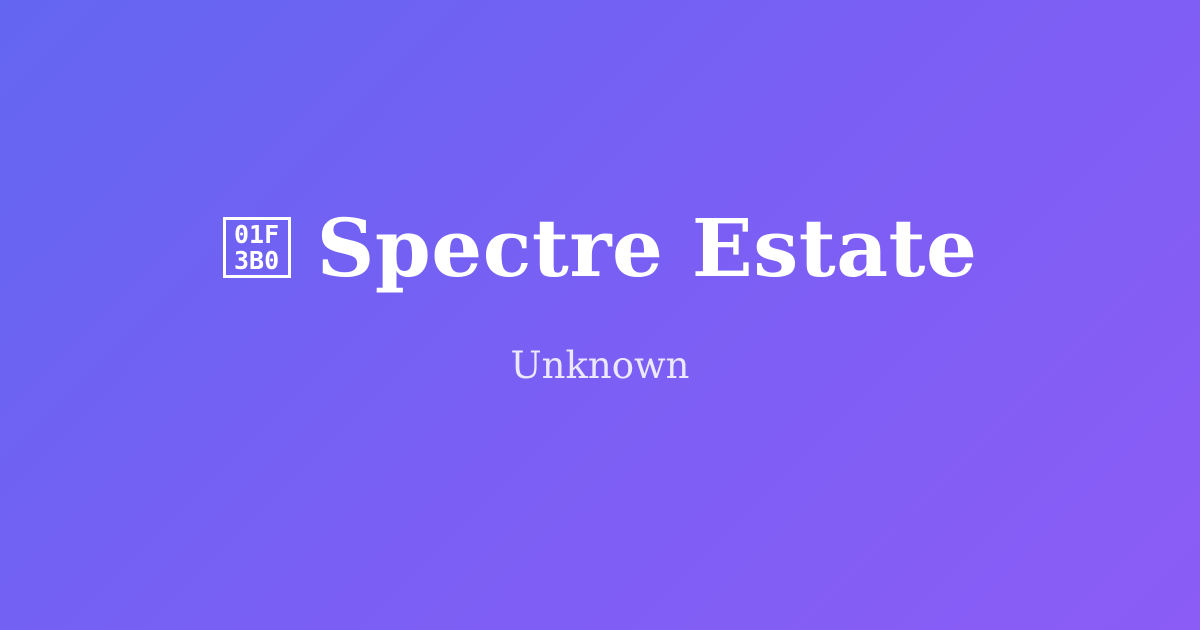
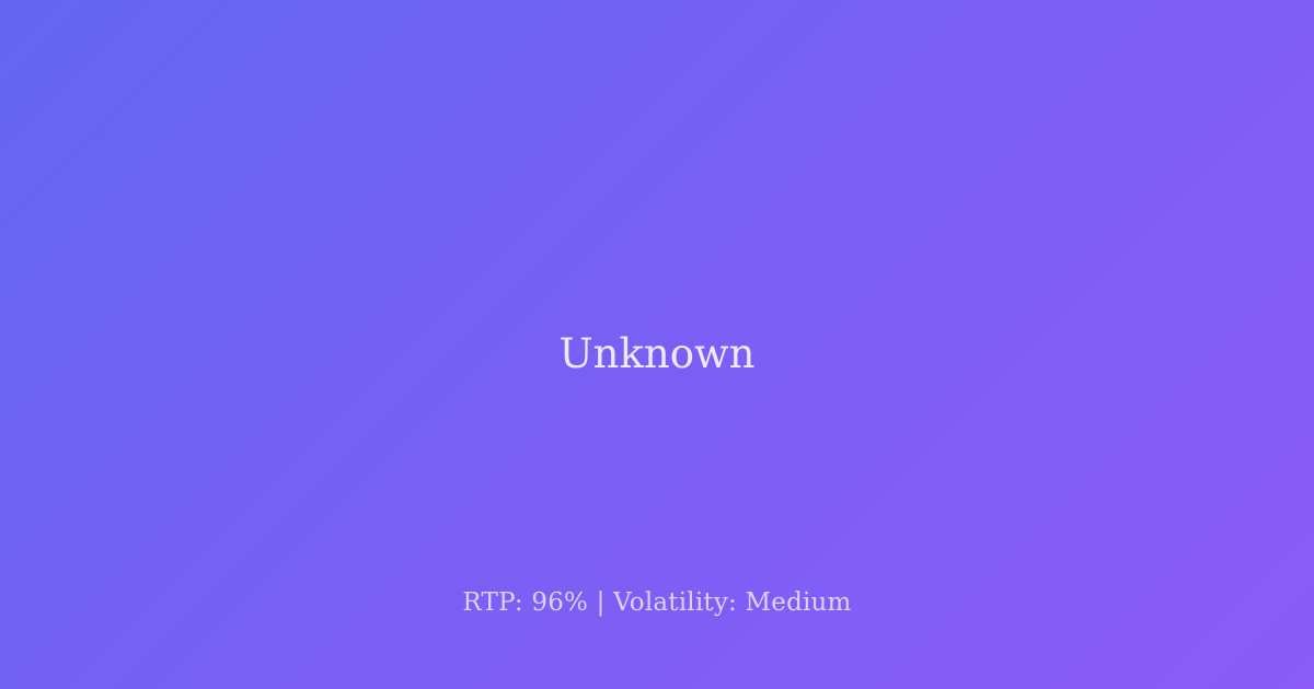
- 01F
- 3B0
- Spectre Estate
  Unknown
+ RTP: 96% | Volatility: Medium
